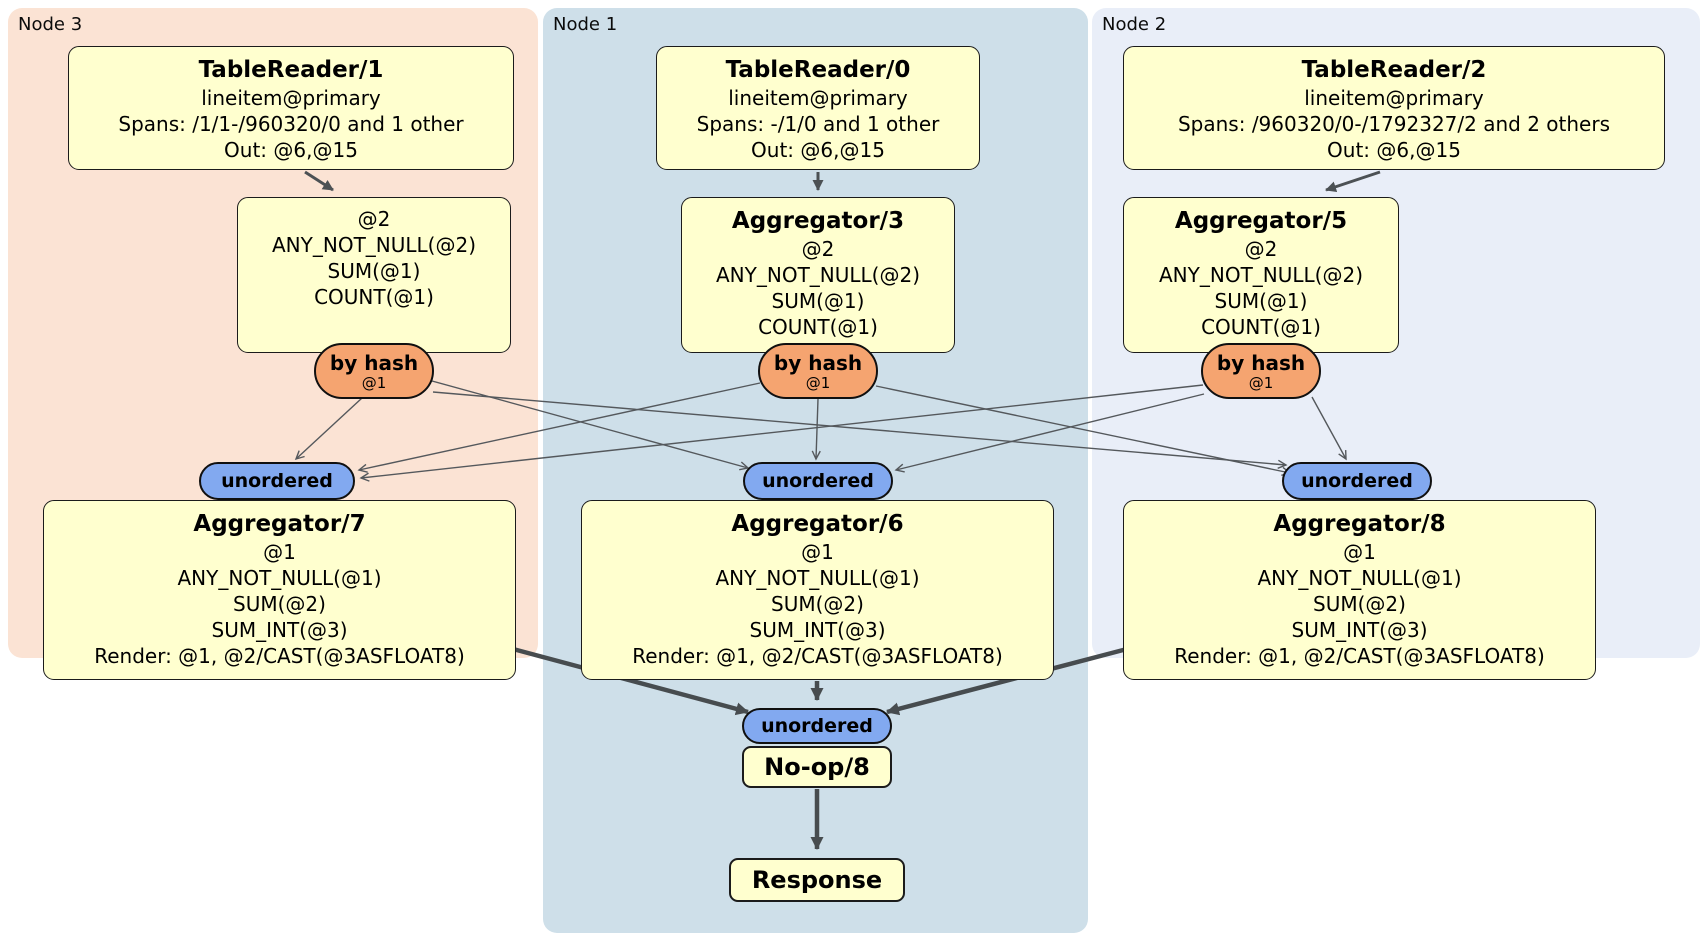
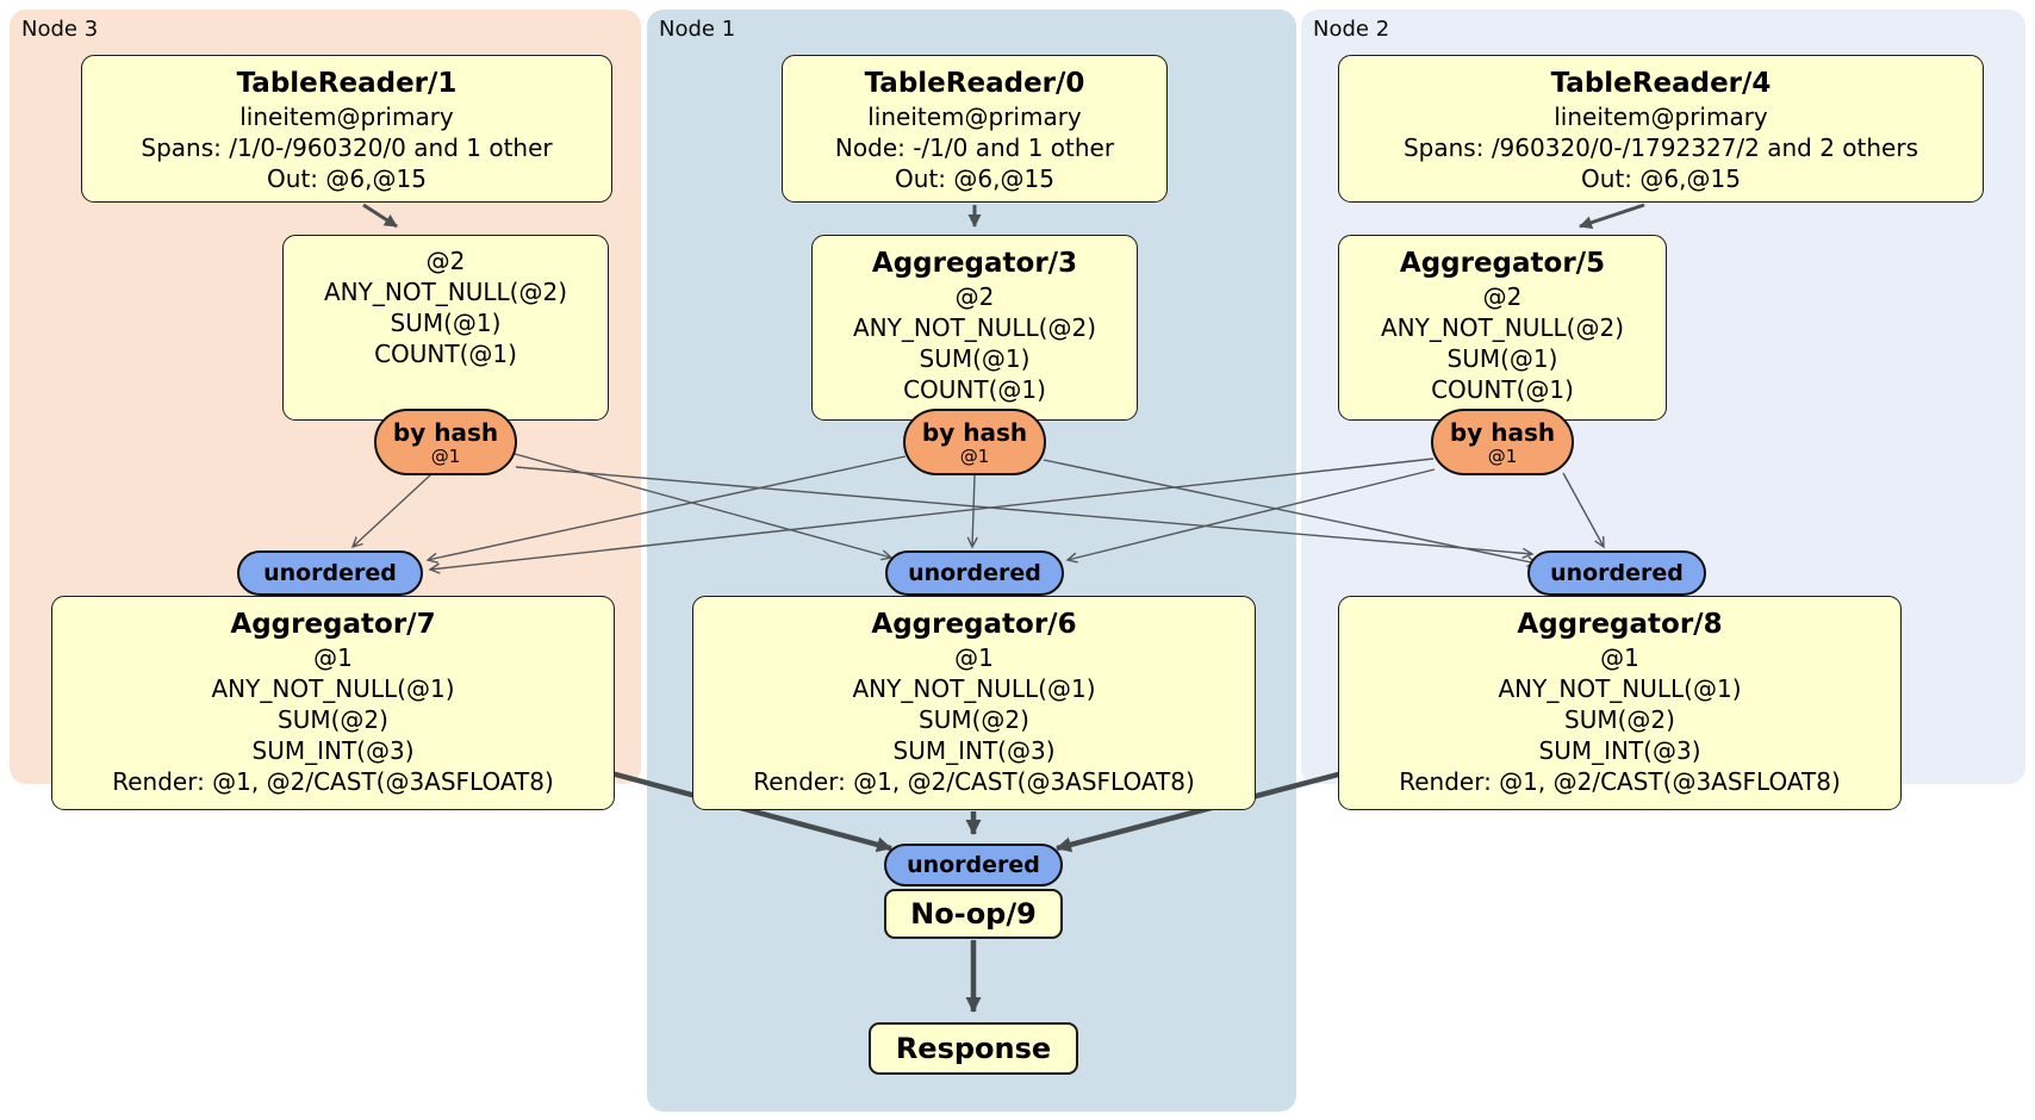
  Node 3
  Node 1
  Node 2
  TableReader/1
  lineitem@primary
- Spans: /1/1-/960320/0 and 1 other
+ Spans: /1/0-/960320/0 and 1 other
  Out: @6,@15
  @2
  ANY_NOT_NULL(@2)
  SUM(@1)
  COUNT(@1)
  by hash
  @1
  unordered
  Aggregator/7
  @1
  ANY_NOT_NULL(@1)
  SUM(@2)
  SUM_INT(@3)
  Render: @1, @2/CAST(@3ASFLOAT8)
  TableReader/0
  lineitem@primary
- Spans: -/1/0 and 1 other
+ Node: -/1/0 and 1 other
  Out: @6,@15
  Aggregator/3
  @2
  ANY_NOT_NULL(@2)
  SUM(@1)
  COUNT(@1)
  by hash
  @1
  unordered
  Aggregator/6
  @1
  ANY_NOT_NULL(@1)
  SUM(@2)
  SUM_INT(@3)
  Render: @1, @2/CAST(@3ASFLOAT8)
- TableReader/2
+ TableReader/4
  lineitem@primary
  Spans: /960320/0-/1792327/2 and 2 others
  Out: @6,@15
  Aggregator/5
  @2
  ANY_NOT_NULL(@2)
  SUM(@1)
  COUNT(@1)
  by hash
  @1
  unordered
  Aggregator/8
  @1
  ANY_NOT_NULL(@1)
  SUM(@2)
  SUM_INT(@3)
  Render: @1, @2/CAST(@3ASFLOAT8)
  unordered
- No-op/8
+ No-op/9
  Response
